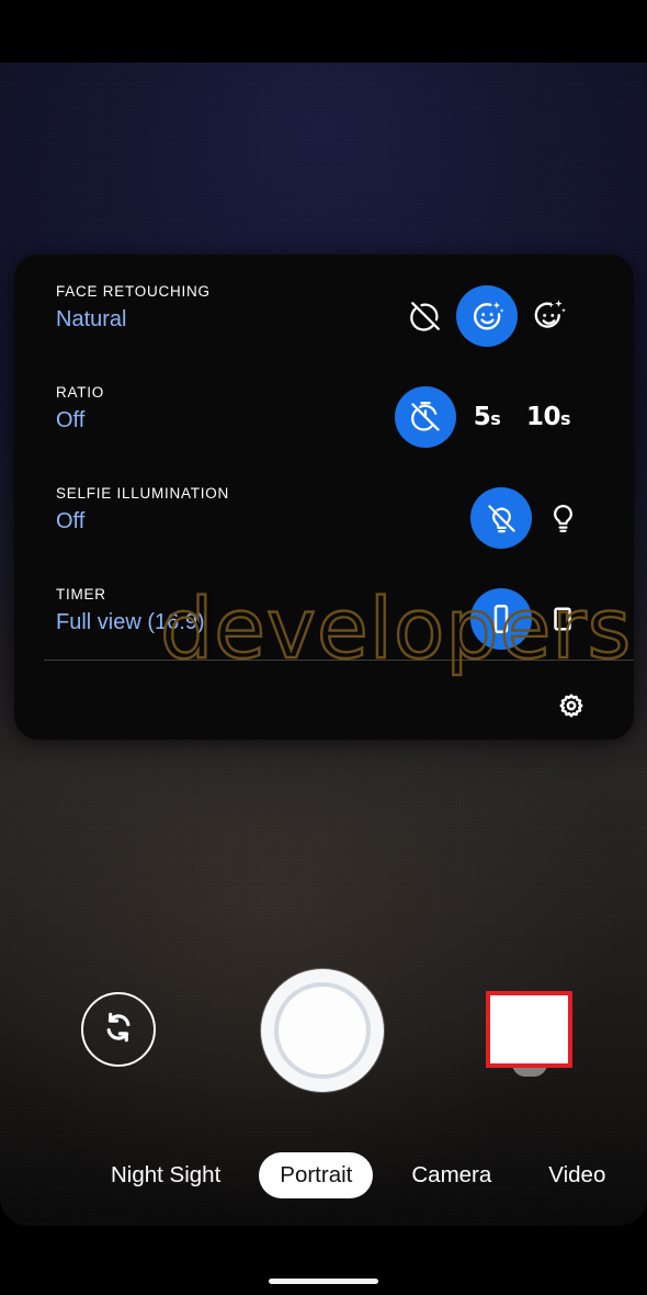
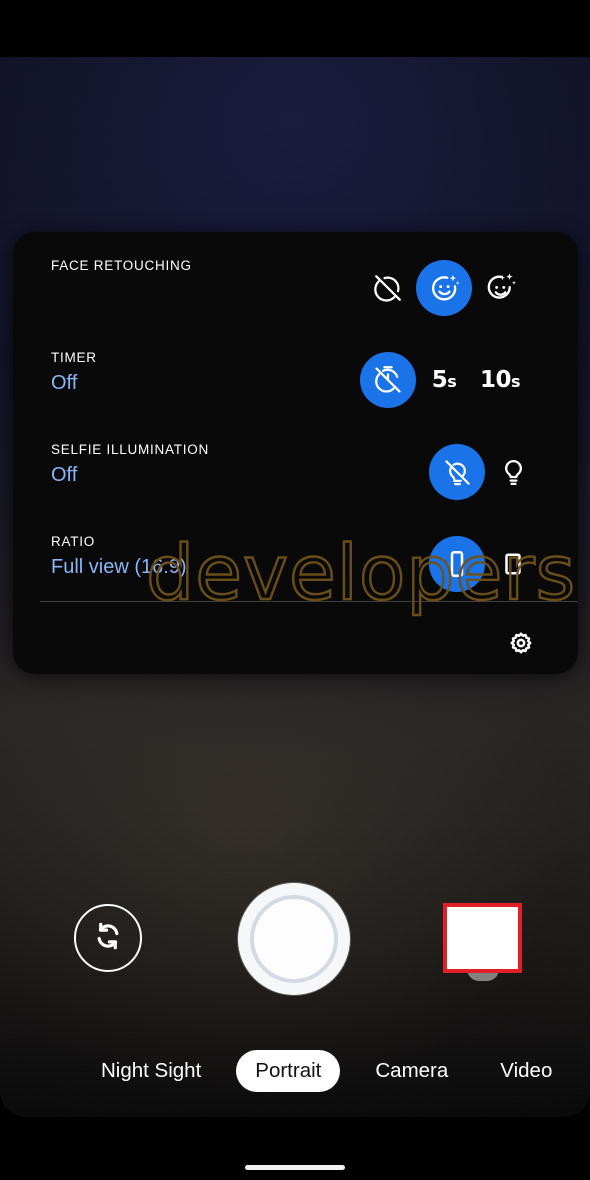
  developers
  FACE RETOUCHING
- Natural
- RATIO
+ TIMER
  Off
  5s
  10s
  SELFIE ILLUMINATION
  Off
- TIMER
+ RATIO
  Full view (16:9)
  Night Sight
  Portrait
  Camera
  Video
